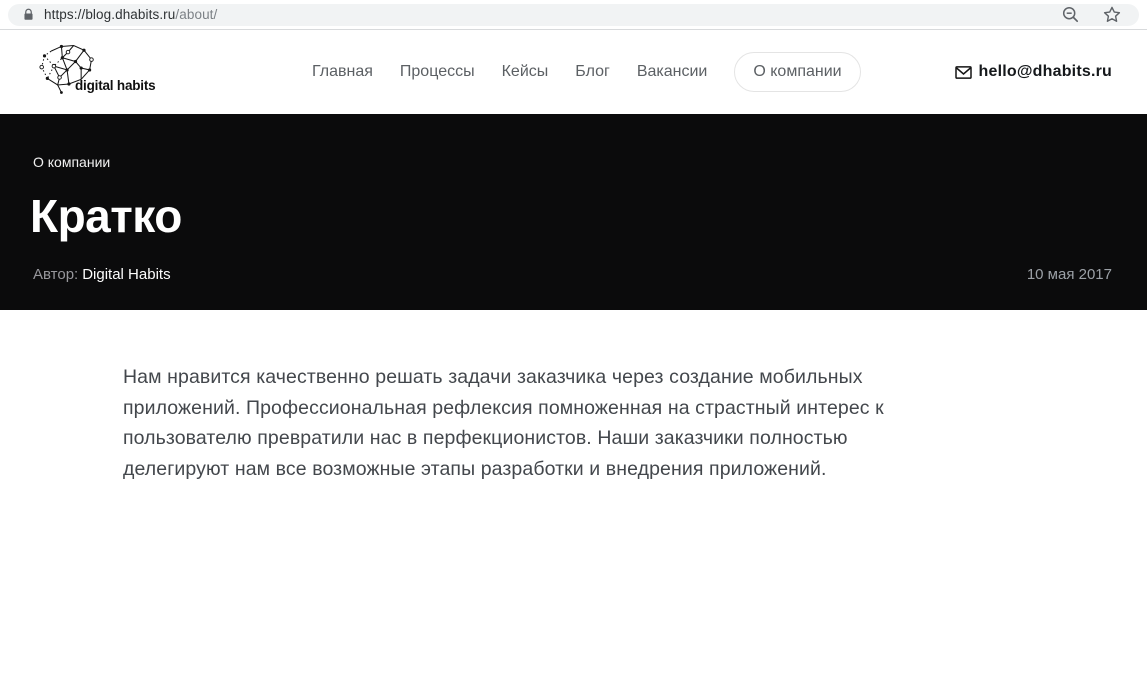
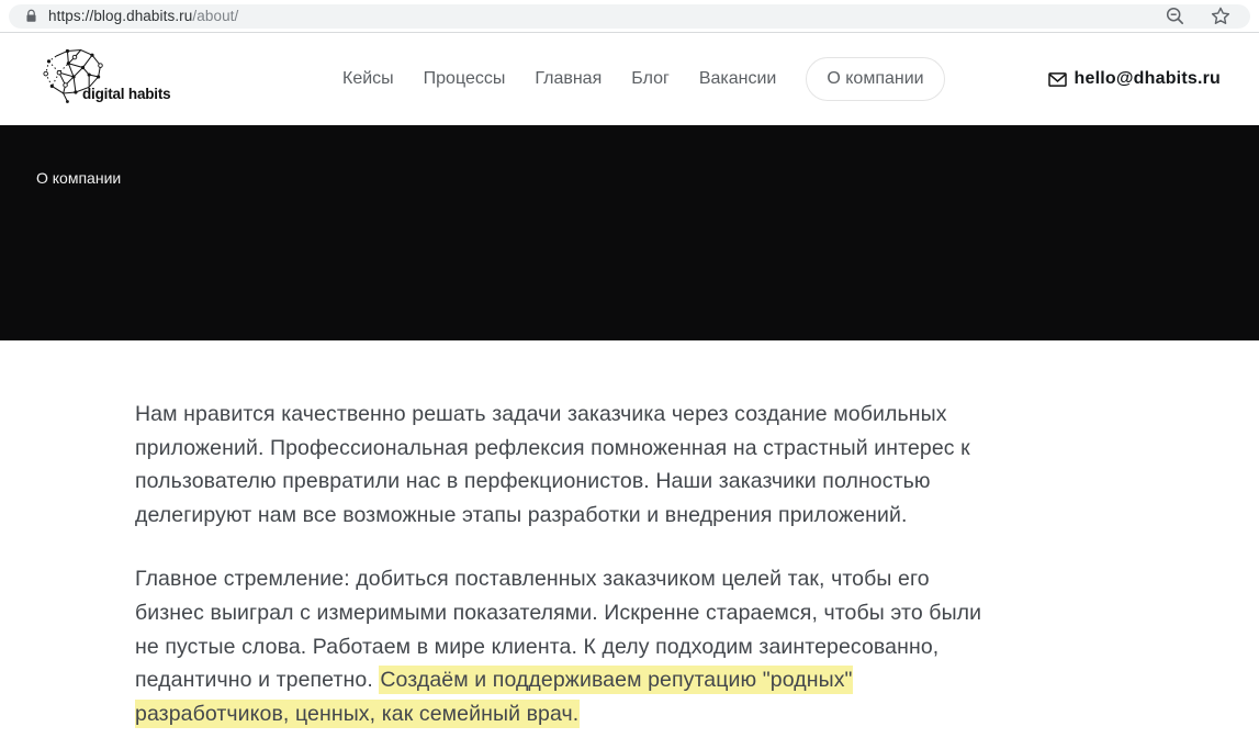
  https://blog.dhabits.ru/about/
  digital habits
- Главная
+ Кейсы
  Процессы
- Кейсы
+ Главная
  Блог
  Вакансии
  О компании
  hello@dhabits.ru
  О компании
- Кратко
- Автор: Digital Habits
- 10 мая 2017
  Нам нравится качественно решать задачи заказчика через создание мобильных
  приложений. Профессиональная рефлексия помноженная на страстный интерес к
  пользователю превратили нас в перфекционистов. Наши заказчики полностью
  делегируют нам все возможные этапы разработки и внедрения приложений.
+ Главное стремление: добиться поставленных заказчиком целей так, чтобы его
+ бизнес выиграл с измеримыми показателями. Искренне стараемся, чтобы это были
+ не пустые слова. Работаем в мире клиента. К делу подходим заинтересованно,
+ педантично и трепетно. Создаём и поддерживаем репутацию "родных"
+ разработчиков, ценных, как семейный врач.
